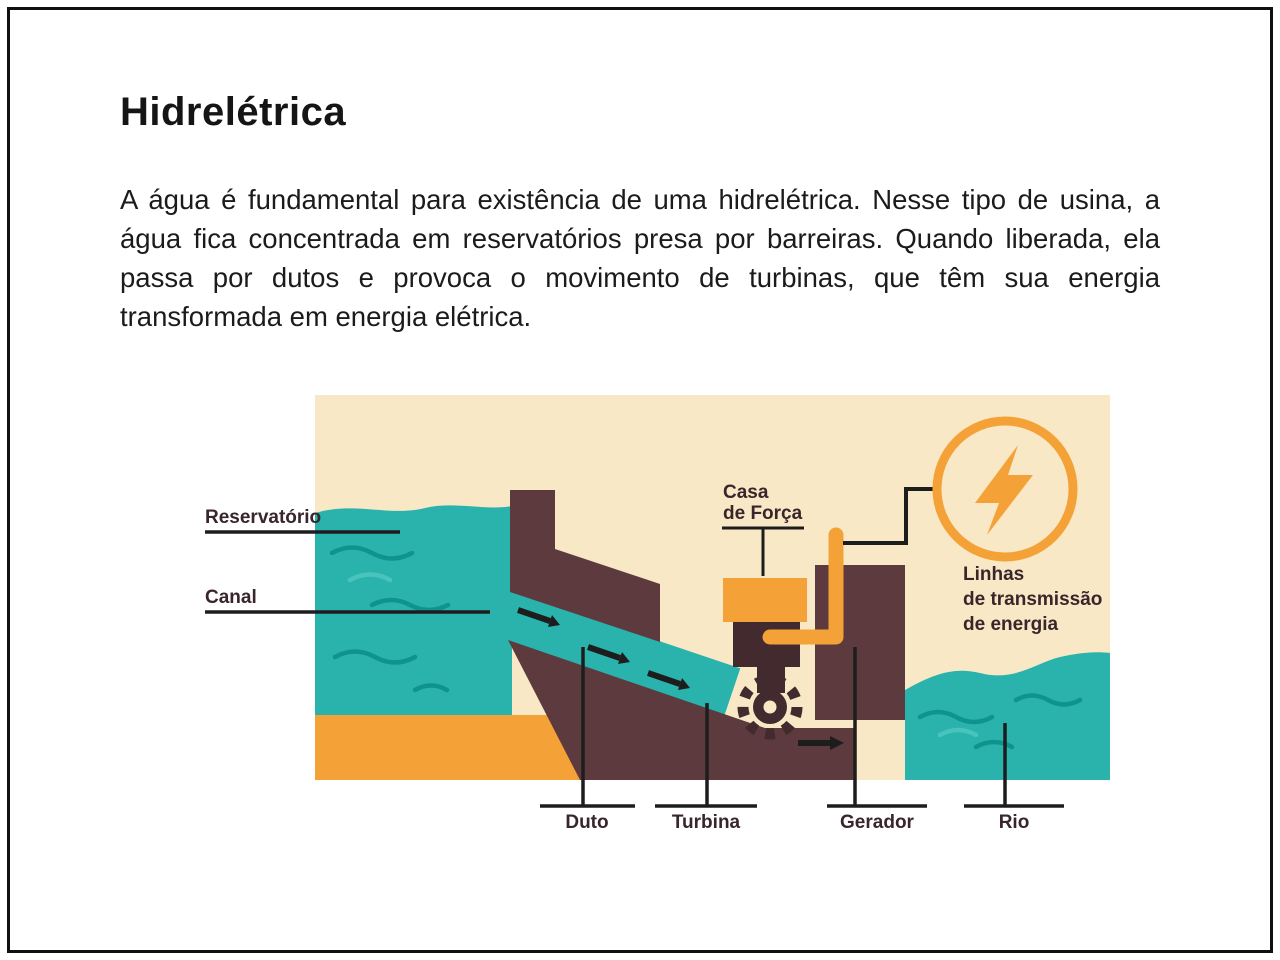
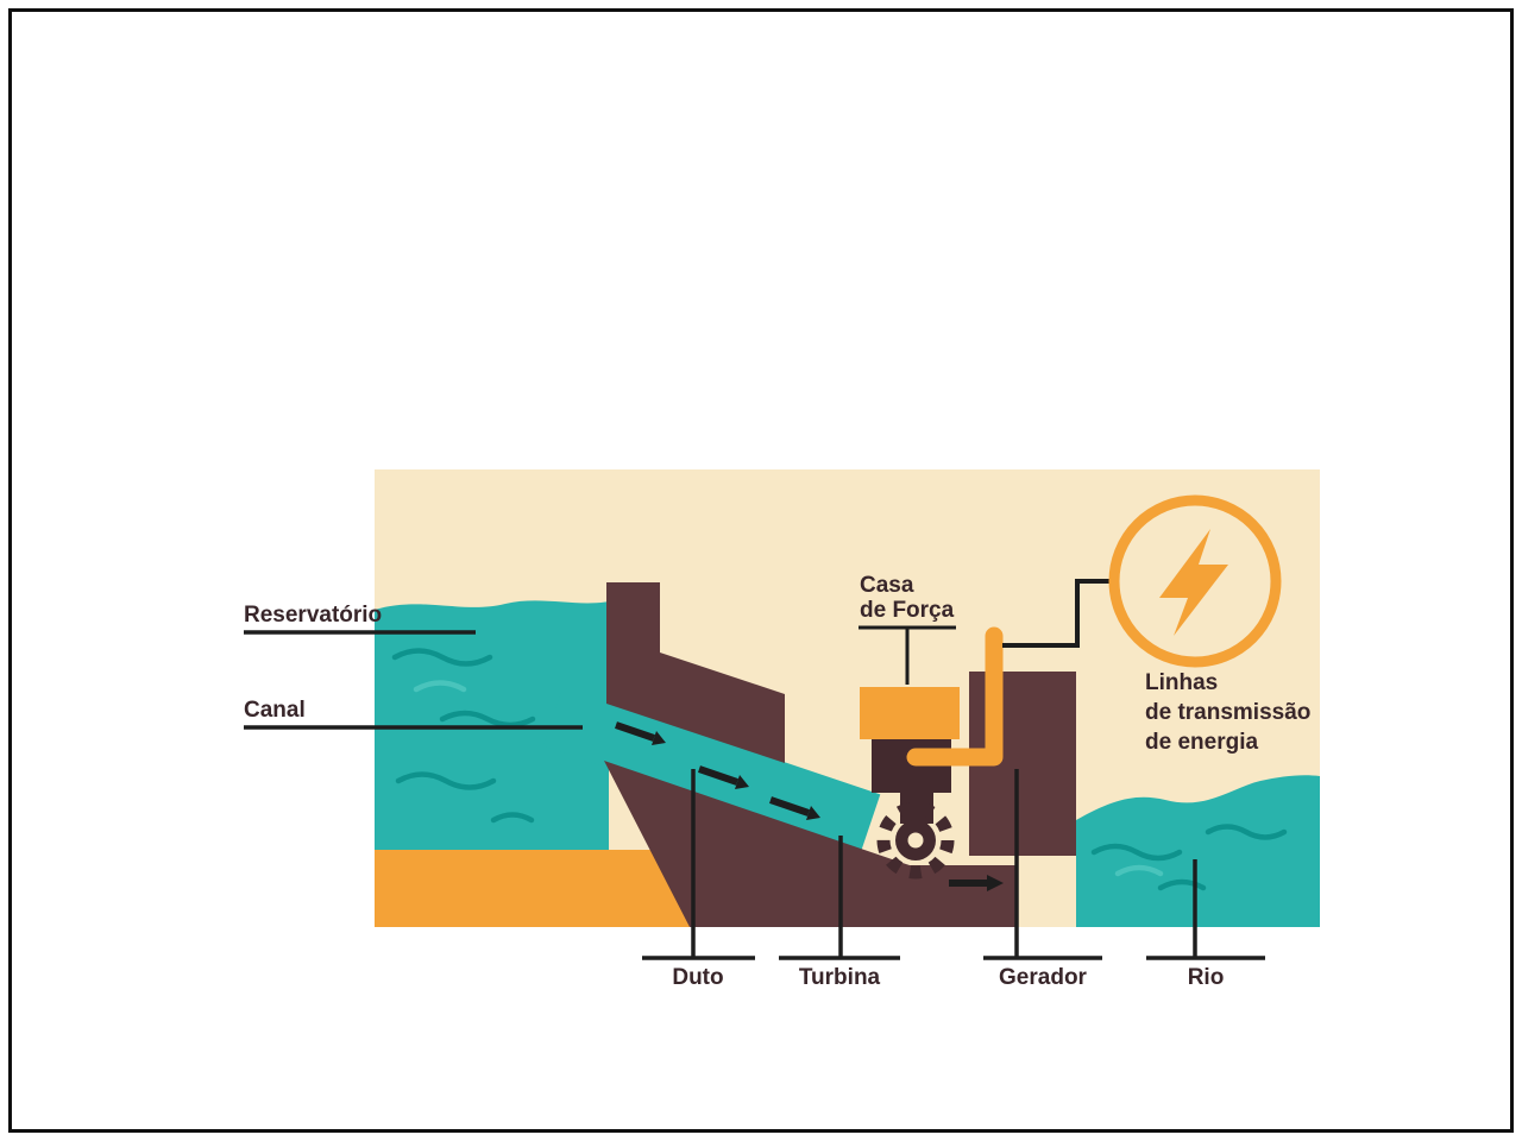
- Hidrelétrica
- A água é fundamental para existência de uma hidrelétrica. Nesse tipo de usina, a água fica concentrada em reservatórios presa por barreiras. Quando liberada, ela passa por dutos e provoca o movimento de turbinas, que têm sua energia transformada em energia elétrica.
  Casa
  de Força
  Linhas
  de transmissão
  de energia
  Reservatório
  Canal
  Duto
  Turbina
  Gerador
  Rio
